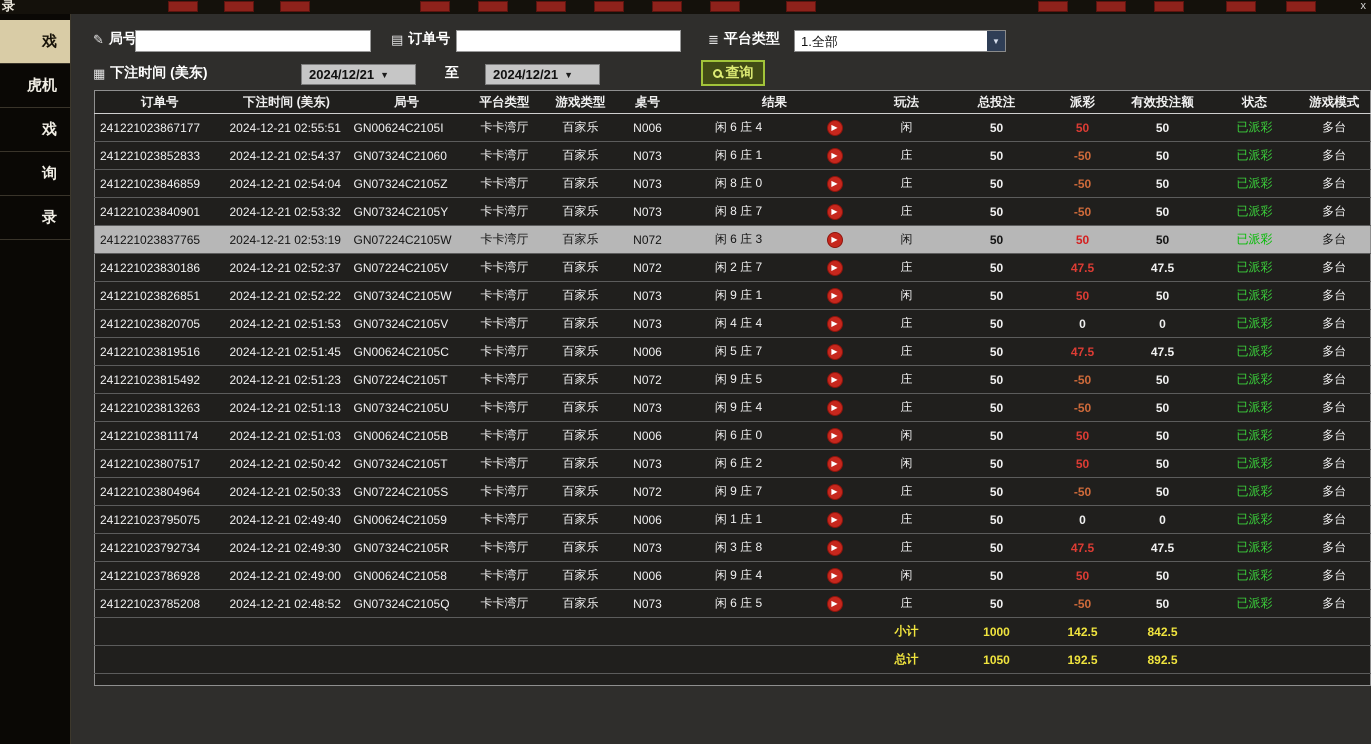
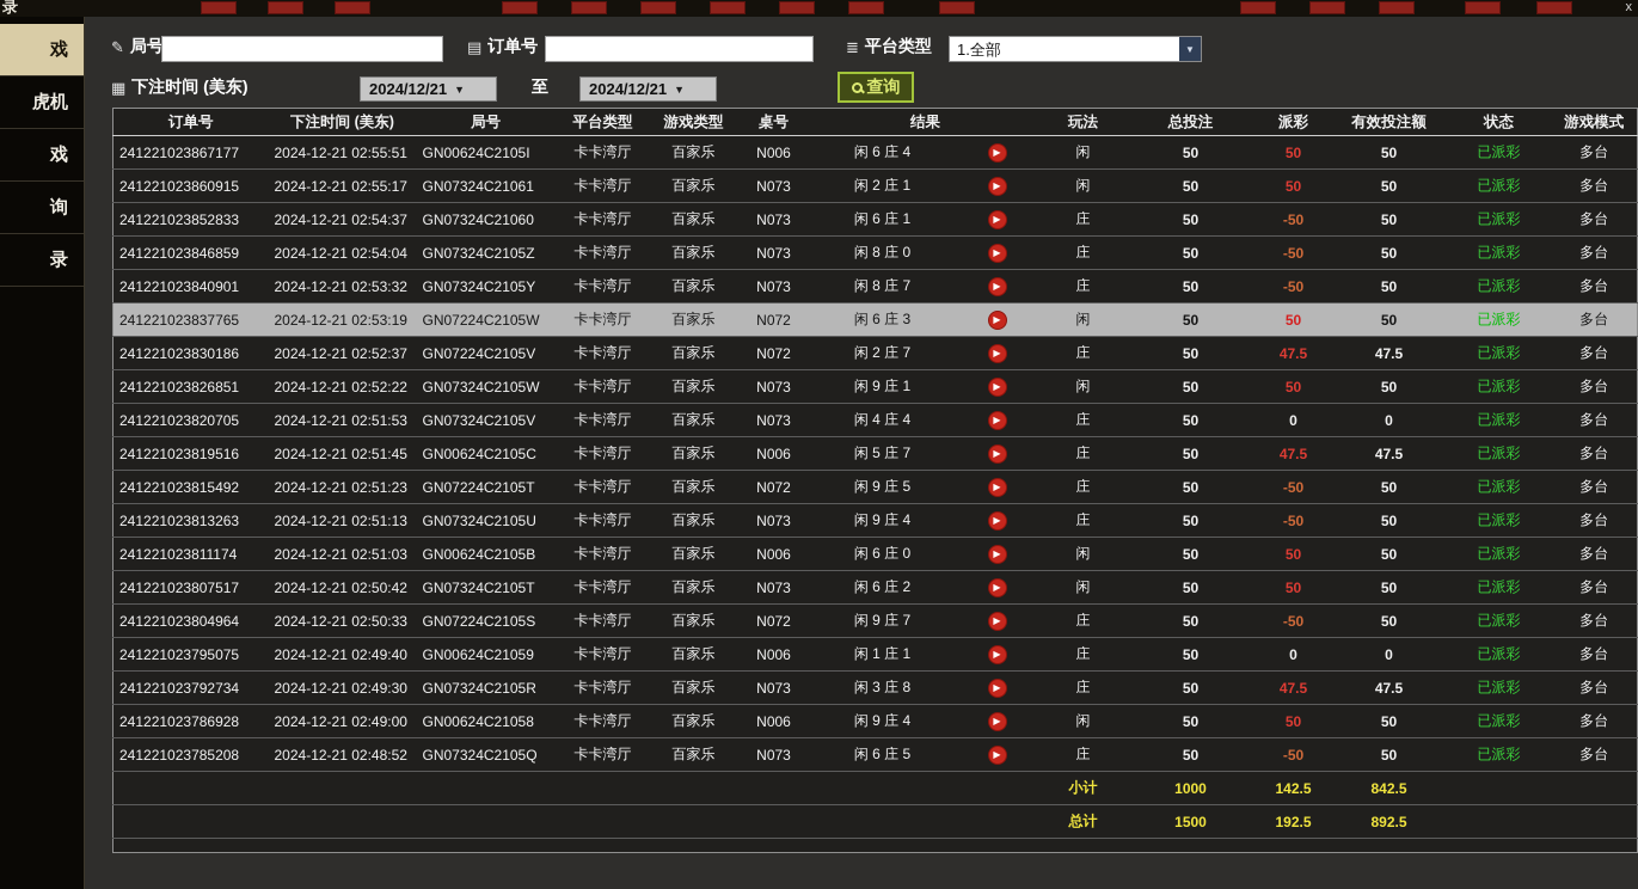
  录
  x
  戏
  虎机
  戏
  询
  录
  ✎
  局号
  ▤
  订单号
  ≣
  平台类型
  1.全部
  ▼
  ▦
  下注时间 (美东)
  2024/12/21
  ▼
  至
  2024/12/21
  ▼
  查询
  订单号	下注时间 (美东)	局号	平台类型	游戏类型	桌号	结果	玩法	总投注	派彩	有效投注额	状态	游戏模式
  241221023867177	2024-12-21 02:55:51	GN00624C2105I	卡卡湾厅	百家乐	N006	闲 6 庄 4	▶	闲	50	50	50	已派彩	多台
+ 241221023860915	2024-12-21 02:55:17	GN07324C21061	卡卡湾厅	百家乐	N073	闲 2 庄 1	▶	闲	50	50	50	已派彩	多台
  241221023852833	2024-12-21 02:54:37	GN07324C21060	卡卡湾厅	百家乐	N073	闲 6 庄 1	▶	庄	50	-50	50	已派彩	多台
  241221023846859	2024-12-21 02:54:04	GN07324C2105Z	卡卡湾厅	百家乐	N073	闲 8 庄 0	▶	庄	50	-50	50	已派彩	多台
  241221023840901	2024-12-21 02:53:32	GN07324C2105Y	卡卡湾厅	百家乐	N073	闲 8 庄 7	▶	庄	50	-50	50	已派彩	多台
  241221023837765	2024-12-21 02:53:19	GN07224C2105W	卡卡湾厅	百家乐	N072	闲 6 庄 3	▶	闲	50	50	50	已派彩	多台
  241221023830186	2024-12-21 02:52:37	GN07224C2105V	卡卡湾厅	百家乐	N072	闲 2 庄 7	▶	庄	50	47.5	47.5	已派彩	多台
  241221023826851	2024-12-21 02:52:22	GN07324C2105W	卡卡湾厅	百家乐	N073	闲 9 庄 1	▶	闲	50	50	50	已派彩	多台
  241221023820705	2024-12-21 02:51:53	GN07324C2105V	卡卡湾厅	百家乐	N073	闲 4 庄 4	▶	庄	50	0	0	已派彩	多台
  241221023819516	2024-12-21 02:51:45	GN00624C2105C	卡卡湾厅	百家乐	N006	闲 5 庄 7	▶	庄	50	47.5	47.5	已派彩	多台
  241221023815492	2024-12-21 02:51:23	GN07224C2105T	卡卡湾厅	百家乐	N072	闲 9 庄 5	▶	庄	50	-50	50	已派彩	多台
  241221023813263	2024-12-21 02:51:13	GN07324C2105U	卡卡湾厅	百家乐	N073	闲 9 庄 4	▶	庄	50	-50	50	已派彩	多台
  241221023811174	2024-12-21 02:51:03	GN00624C2105B	卡卡湾厅	百家乐	N006	闲 6 庄 0	▶	闲	50	50	50	已派彩	多台
  241221023807517	2024-12-21 02:50:42	GN07324C2105T	卡卡湾厅	百家乐	N073	闲 6 庄 2	▶	闲	50	50	50	已派彩	多台
  241221023804964	2024-12-21 02:50:33	GN07224C2105S	卡卡湾厅	百家乐	N072	闲 9 庄 7	▶	庄	50	-50	50	已派彩	多台
  241221023795075	2024-12-21 02:49:40	GN00624C21059	卡卡湾厅	百家乐	N006	闲 1 庄 1	▶	庄	50	0	0	已派彩	多台
  241221023792734	2024-12-21 02:49:30	GN07324C2105R	卡卡湾厅	百家乐	N073	闲 3 庄 8	▶	庄	50	47.5	47.5	已派彩	多台
  241221023786928	2024-12-21 02:49:00	GN00624C21058	卡卡湾厅	百家乐	N006	闲 9 庄 4	▶	闲	50	50	50	已派彩	多台
  241221023785208	2024-12-21 02:48:52	GN07324C2105Q	卡卡湾厅	百家乐	N073	闲 6 庄 5	▶	庄	50	-50	50	已派彩	多台
  	小计	1000	142.5	842.5
- 	总计	1050	192.5	892.5
+ 	总计	1500	192.5	892.5
